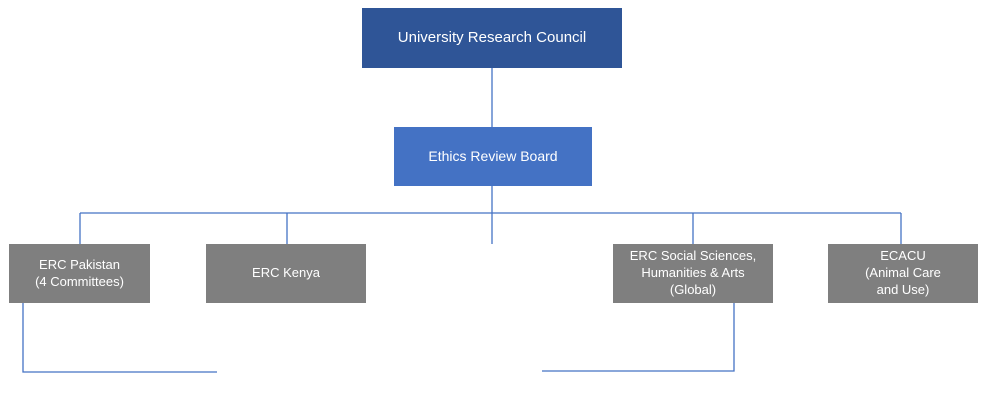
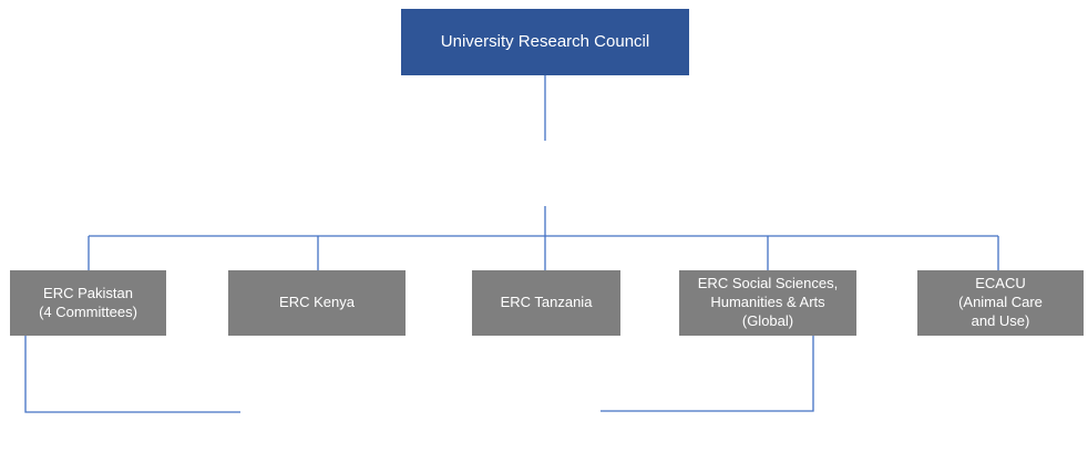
  University Research Council
- Ethics Review Board
  ERC Pakistan
  (4 Committees)
  ERC Kenya
+ ERC Tanzania
  ERC Social Sciences,
  Humanities & Arts
  (Global)
  ECACU
  (Animal Care
  and Use)
